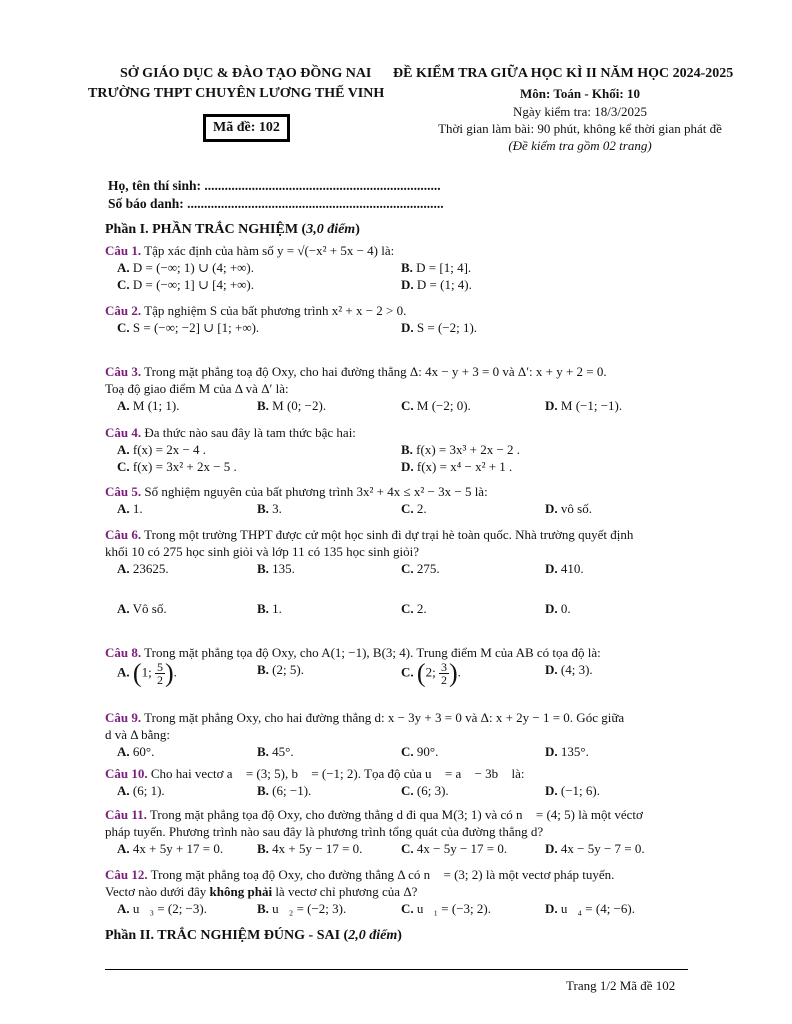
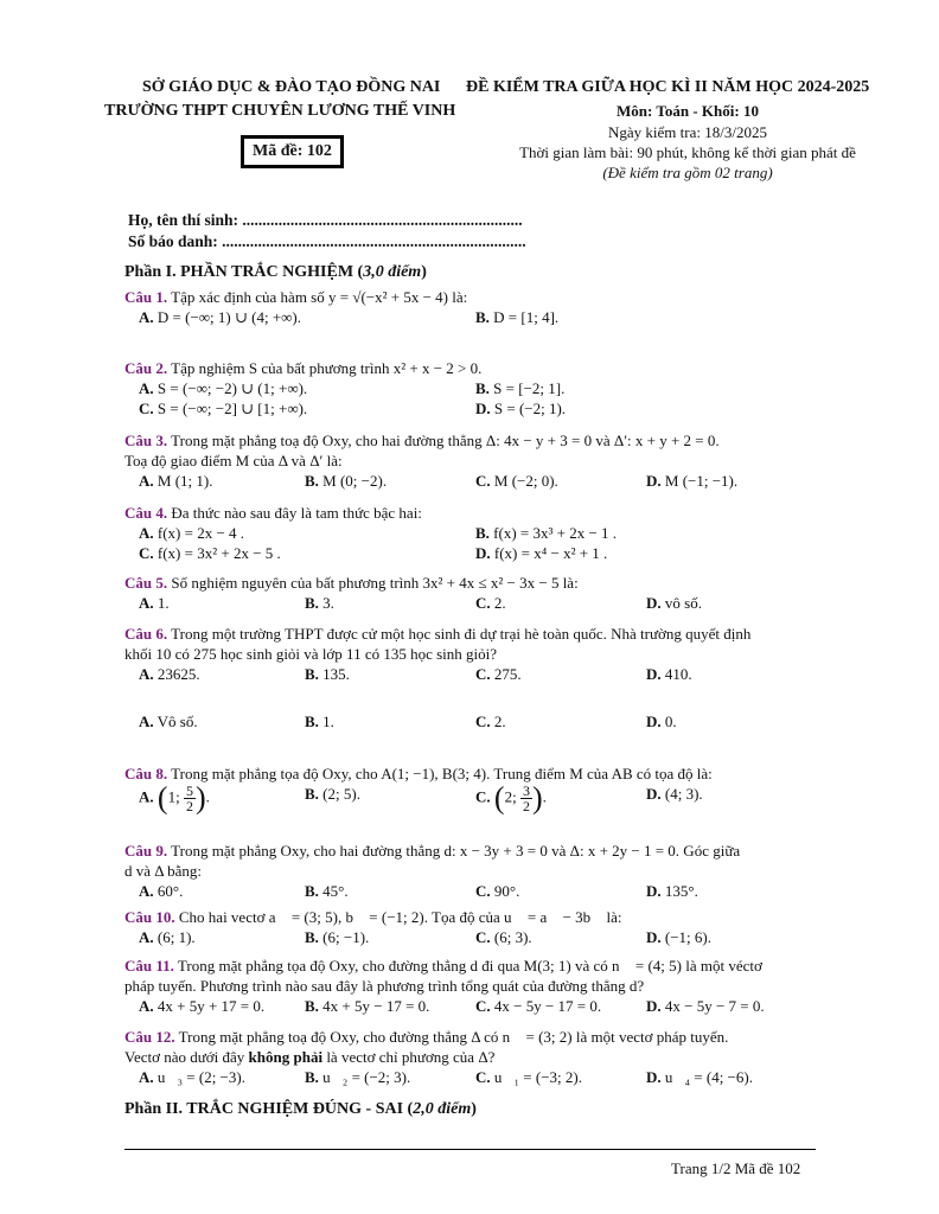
  SỞ GIÁO DỤC & ĐÀO TẠO ĐỒNG NAI
  TRƯỜNG THPT CHUYÊN LƯƠNG THẾ VINH
  Mã đề: 102
  ĐỀ KIỂM TRA GIỮA HỌC KÌ II NĂM HỌC 2024-2025
  Môn: Toán - Khối: 10
  Ngày kiểm tra: 18/3/2025
  Thời gian làm bài: 90 phút, không kể thời gian phát đề
  (Đề kiểm tra gồm 02 trang)
  Họ, tên thí sinh: ......................................................................
  Số báo danh: ............................................................................
  Phần I. PHẦN TRẮC NGHIỆM (3,0 điểm)
  Câu 1. Tập xác định của hàm số y = √(−x² + 5x − 4) là:
  A. D = (−∞; 1) ∪ (4; +∞).
  B. D = [1; 4].
- C. D = (−∞; 1] ∪ [4; +∞).
- D. D = (1; 4).
  Câu 2. Tập nghiệm S của bất phương trình x² + x − 2 > 0.
+ A. S = (−∞; −2) ∪ (1; +∞).
+ B. S = [−2; 1].
  C. S = (−∞; −2] ∪ [1; +∞).
  D. S = (−2; 1).
  Câu 3. Trong mặt phẳng toạ độ Oxy, cho hai đường thẳng Δ: 4x − y + 3 = 0 và Δ′: x + y + 2 = 0.
  Toạ độ giao điểm M của Δ và Δ′ là:
  A. M (1; 1).
  B. M (0; −2).
  C. M (−2; 0).
  D. M (−1; −1).
  Câu 4. Đa thức nào sau đây là tam thức bậc hai:
  A. f(x) = 2x − 4 .
- B. f(x) = 3x³ + 2x − 2 .
+ B. f(x) = 3x³ + 2x − 1 .
  C. f(x) = 3x² + 2x − 5 .
  D. f(x) = x⁴ − x² + 1 .
  Câu 5. Số nghiệm nguyên của bất phương trình 3x² + 4x ≤ x² − 3x − 5 là:
  A. 1.
  B. 3.
  C. 2.
  D. vô số.
  Câu 6. Trong một trường THPT được cử một học sinh đi dự trại hè toàn quốc. Nhà trường quyết định
  khối 10 có 275 học sinh giỏi và lớp 11 có 135 học sinh giỏi?
  A. 23625.
  B. 135.
  C. 275.
  D. 410.
  A. Vô số.
  B. 1.
  C. 2.
  D. 0.
  Câu 8. Trong mặt phẳng tọa độ Oxy, cho A(1; −1), B(3; 4). Trung điểm M của AB có tọa độ là:
  A. (1;
  5
  2
  ).
  B. (2; 5).
  C. (2;
  3
  2
  ).
  D. (4; 3).
  Câu 9. Trong mặt phẳng Oxy, cho hai đường thẳng d: x − 3y + 3 = 0 và Δ: x + 2y − 1 = 0. Góc giữa
  d và Δ bằng:
  A. 60°.
  B. 45°.
  C. 90°.
  D. 135°.
  Câu 10. Cho hai vectơ a⃗ = (3; 5), b⃗ = (−1; 2). Tọa độ của u⃗ = a⃗ − 3b⃗ là:
  A. (6; 1).
  B. (6; −1).
  C. (6; 3).
  D. (−1; 6).
  Câu 11. Trong mặt phẳng tọa độ Oxy, cho đường thẳng d đi qua M(3; 1) và có n⃗ = (4; 5) là một véctơ
  pháp tuyến. Phương trình nào sau đây là phương trình tổng quát của đường thẳng d?
  A. 4x + 5y + 17 = 0.
  B. 4x + 5y − 17 = 0.
  C. 4x − 5y − 17 = 0.
  D. 4x − 5y − 7 = 0.
  Câu 12. Trong mặt phẳng toạ độ Oxy, cho đường thẳng Δ có n⃗ = (3; 2) là một vectơ pháp tuyến.
  Vectơ nào dưới đây không phải là vectơ chỉ phương của Δ?
  A. u⃗₃ = (2; −3).
  B. u⃗₂ = (−2; 3).
  C. u⃗₁ = (−3; 2).
  D. u⃗₄ = (4; −6).
  Phần II. TRẮC NGHIỆM ĐÚNG - SAI (2,0 điểm)
  Trang 1/2 Mã đề 102
